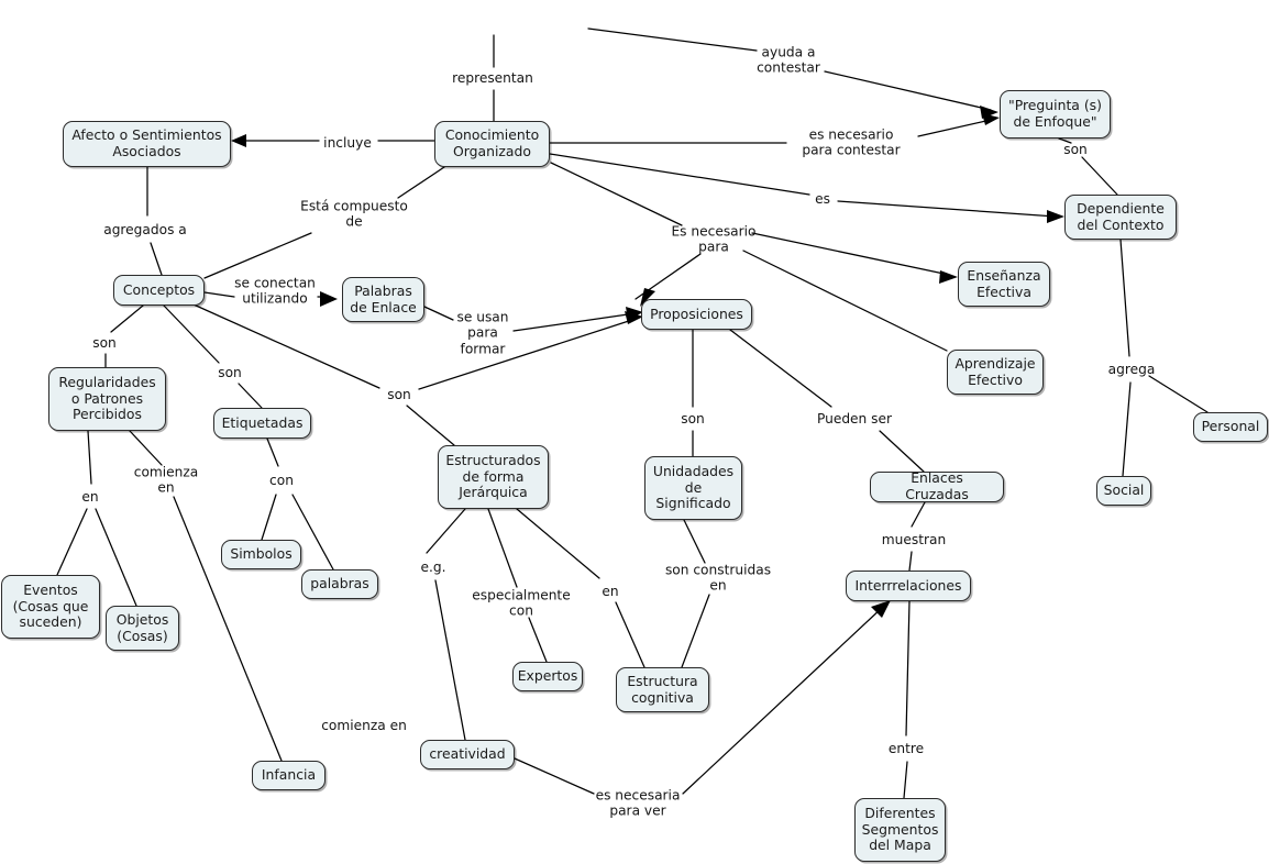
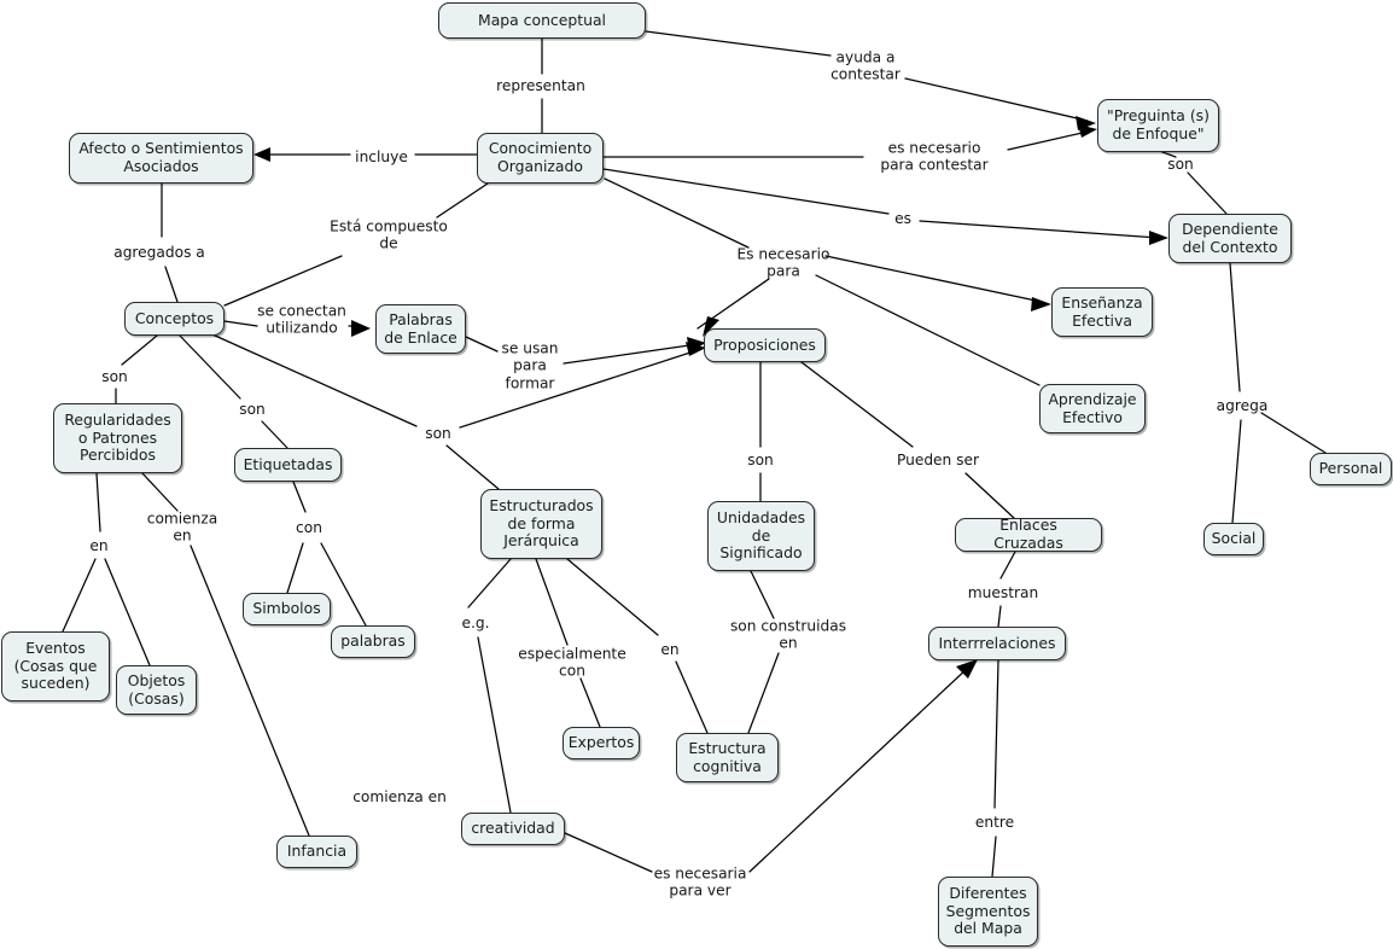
+ Mapa conceptual
  Conocimiento
  Organizado
  Afecto o Sentimientos
  Asociados
  "Preguinta (s)
  de Enfoque"
  Dependiente
  del Contexto
  Conceptos
  Palabras
  de Enlace
  Proposiciones
  Enseñanza
  Efectiva
  Aprendizaje
  Efectivo
  Regularidades
  o Patrones
  Percibidos
  Etiquetadas
  Estructurados
  de forma
  Jerárquica
  Unidadades
  de
  Significado
  Enlaces Cruzadas
  Personal
  Social
  Simbolos
  palabras
  Interrrelaciones
  Eventos
  (Cosas que
  suceden)
  Objetos
  (Cosas)
  Expertos
  Estructura
  cognitiva
  creatividad
  Infancia
  Diferentes
  Segmentos
  del Mapa
  representan
  ayuda a
  contestar
  incluye
  es necesario
  para contestar
  son
  es
  Está compuesto
  de
  Es necesario
  para
  agregados a
  se conectan
  utilizando
  se usan
  para
  formar
  son
  son
  son
  agrega
  son
  Pueden ser
  comienza
  en
  con
  en
  muestran
  e.g.
  en
  son construidas
  en
  especialmente
  con
  comienza en
  entre
  es necesaria
  para ver
